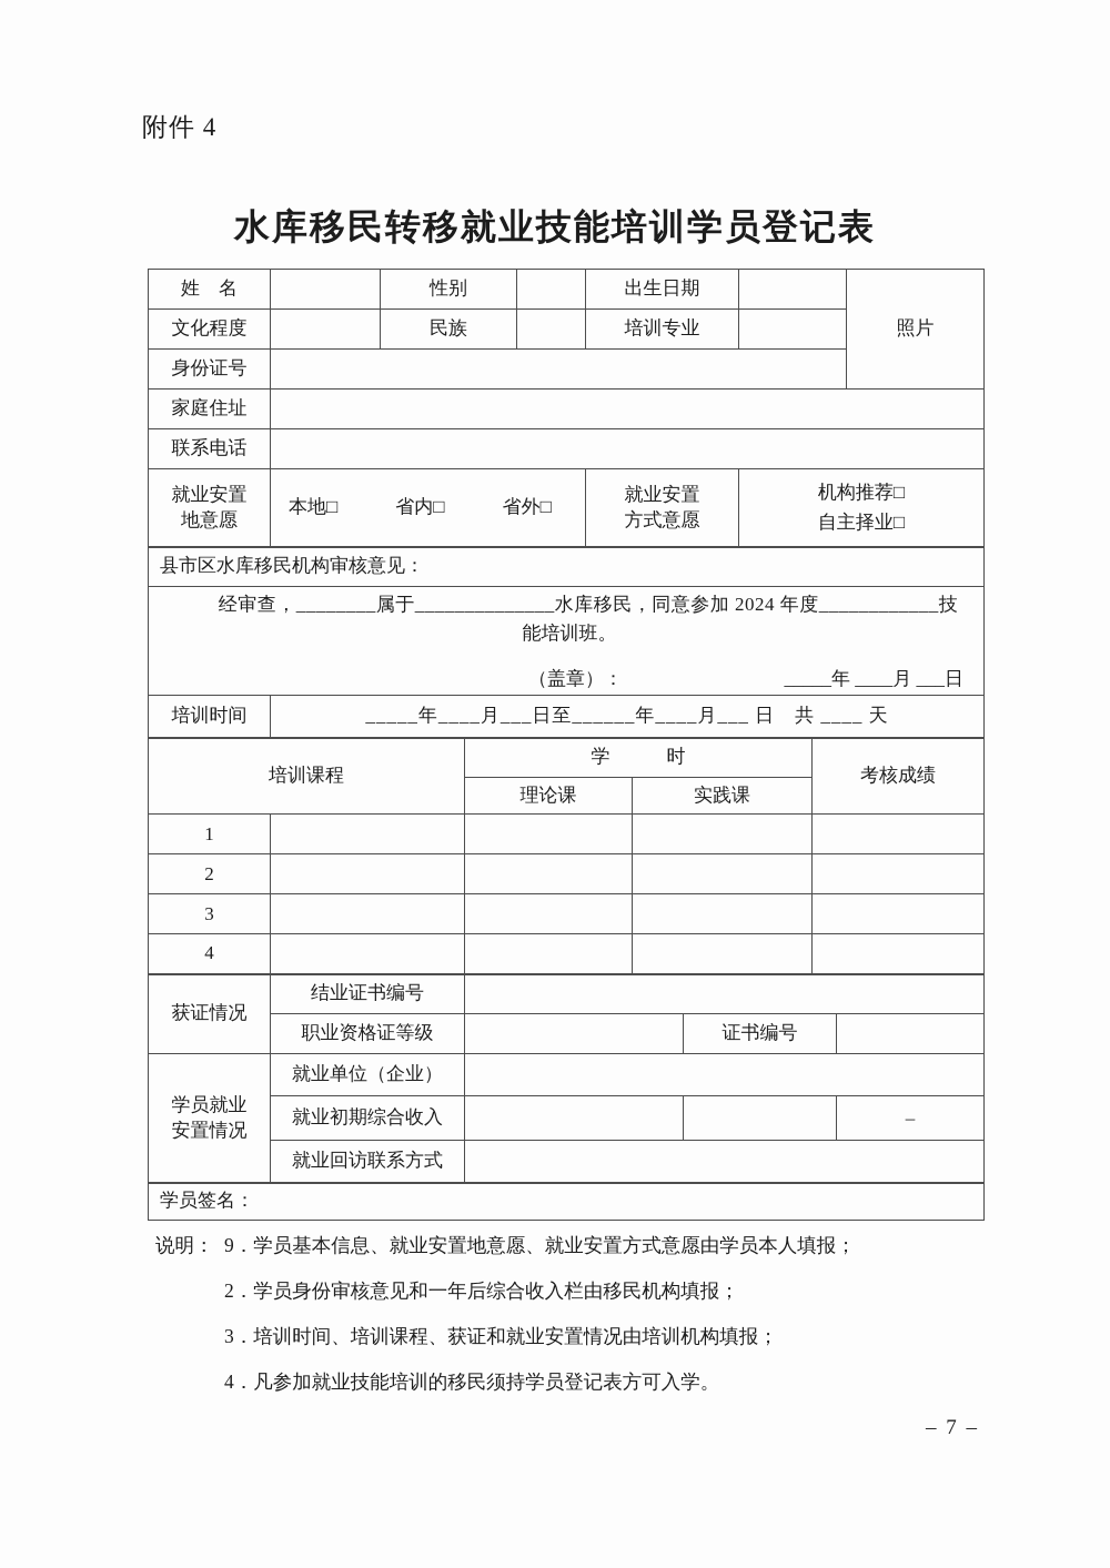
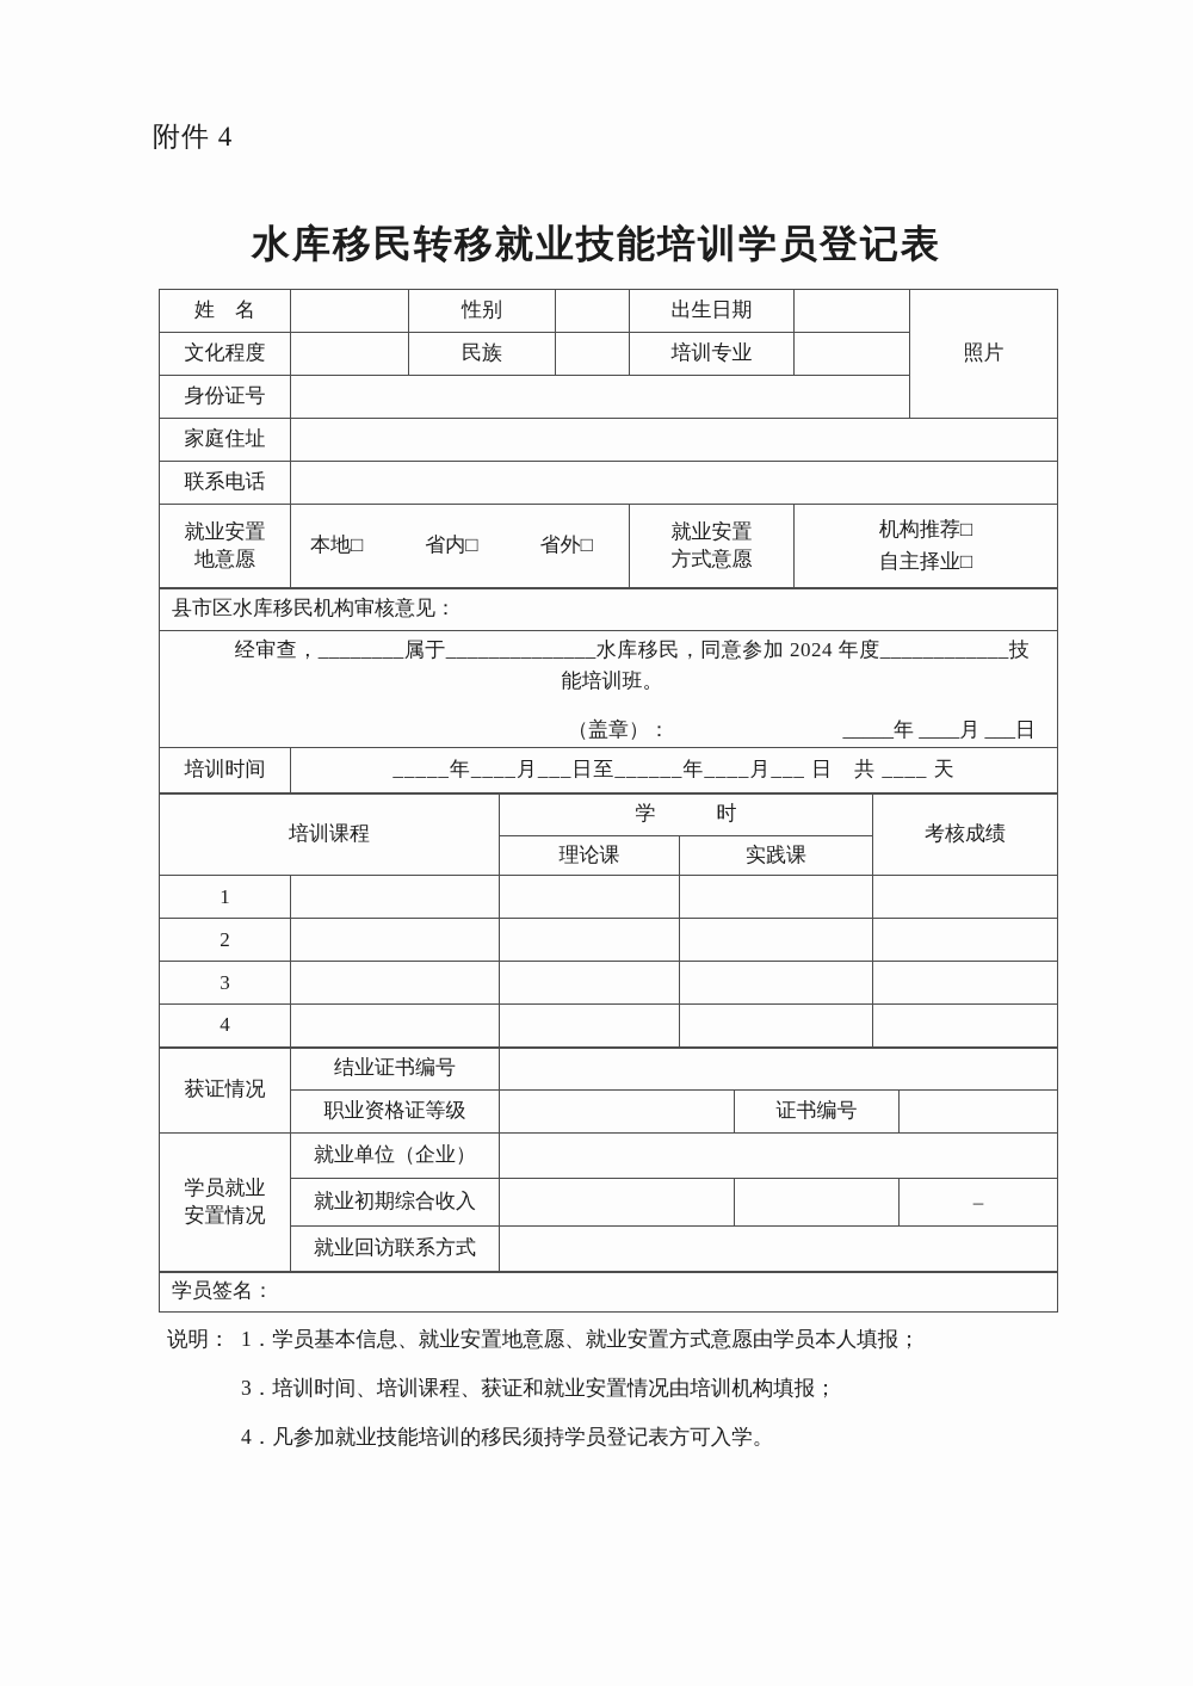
  附件 4
  水库移民转移就业技能培训学员登记表
  姓 名		性别		出生日期		照片
  文化程度		民族		培训专业
  身份证号
  家庭住址
  联系电话
  就业安置 地意愿	本地□ 省内□ 省外□	就业安置 方式意愿	机构推荐□ 自主择业□
  县市区水库移民机构审核意见：
  经审查，________属于______________水库移民，同意参加 2024 年度____________技 能培训班。 （盖章）： _____年 ____月 ___日
  培训时间	_____年____月___日至______年____月___ 日 共 ____ 天
  培训课程	学 时	考核成绩
  理论课	实践课
  1
  2
  3
  4
  获证情况	结业证书编号
  职业资格证等级		证书编号
  学员就业 安置情况	就业单位（企业）
  就业初期综合收入			–
  就业回访联系方式
  学员签名：
  说明：
- 9．学员基本信息、就业安置地意愿、就业安置方式意愿由学员本人填报；
+ 1．学员基本信息、就业安置地意愿、就业安置方式意愿由学员本人填报；
- 2．学员身份审核意见和一年后综合收入栏由移民机构填报；
  3．培训时间、培训课程、获证和就业安置情况由培训机构填报；
  4．凡参加就业技能培训的移民须持学员登记表方可入学。
- – 7 –
